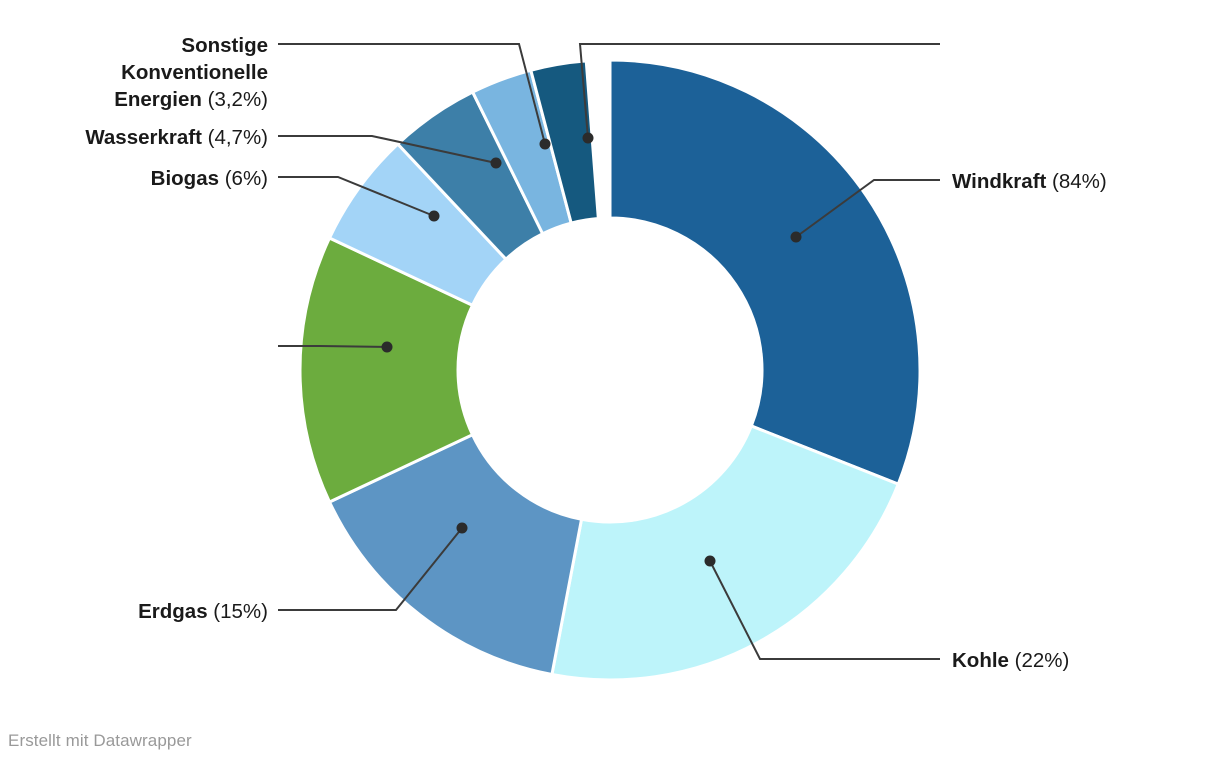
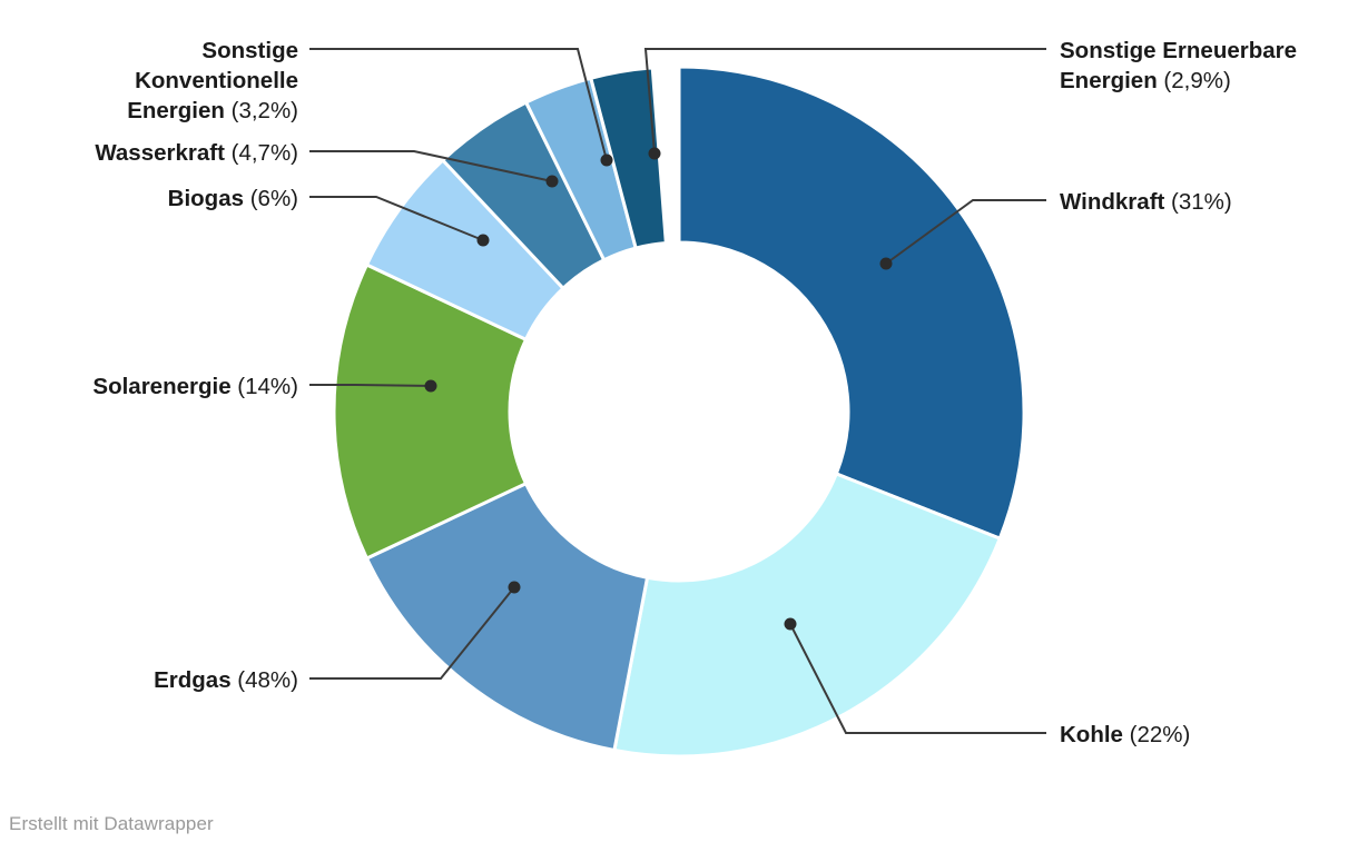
- Windkraft (84%)
+ Windkraft (31%)
  Kohle (22%)
- Erdgas (15%)
+ Erdgas (48%)
+ Solarenergie (14%)
  Biogas (6%)
  Wasserkraft (4,7%)
  Sonstige Konventionelle Energien (3,2%)
+ Sonstige Erneuerbare Energien (2,9%)
  Erstellt mit Datawrapper
